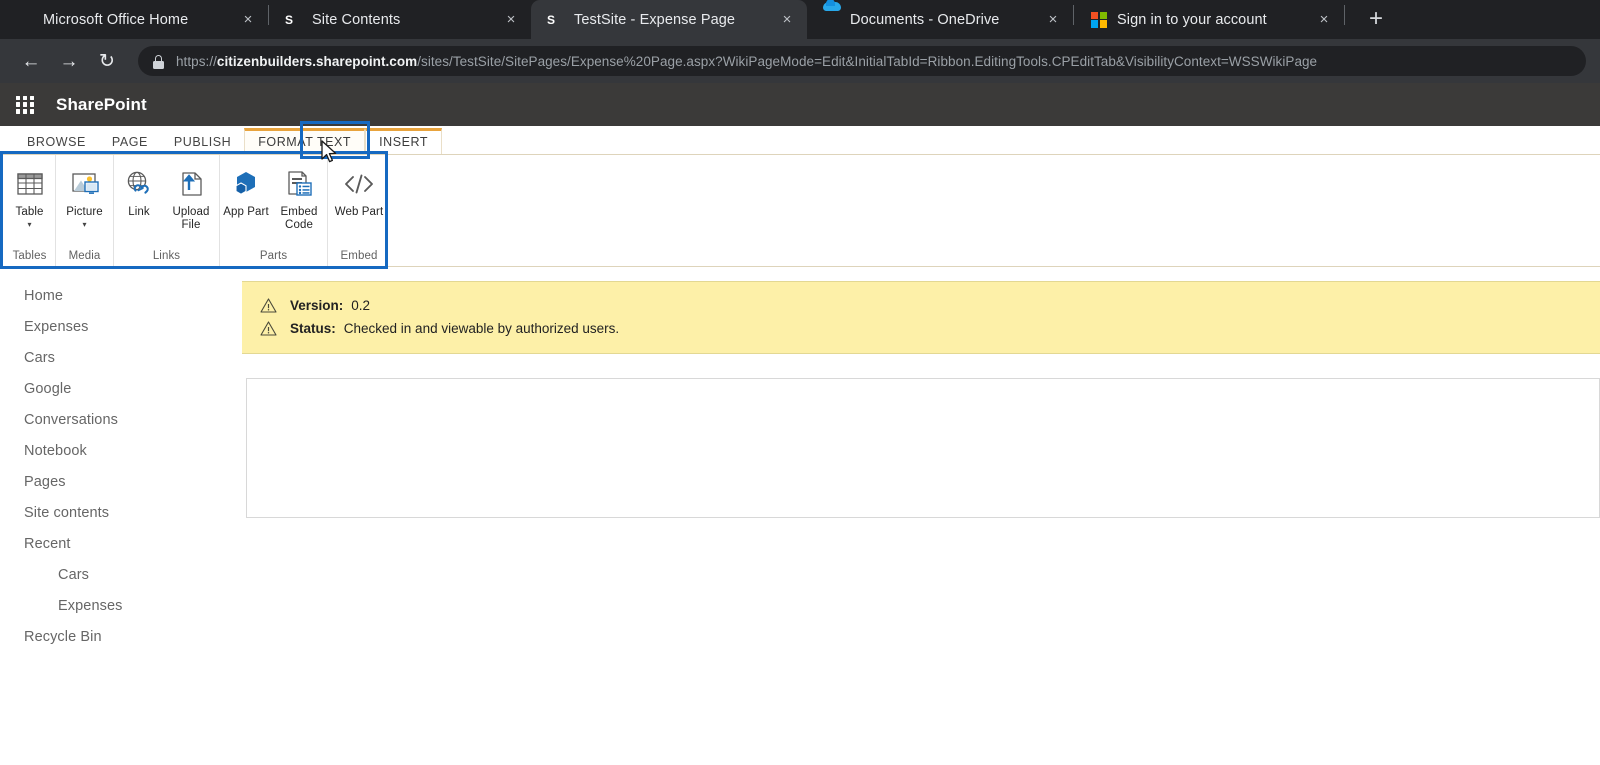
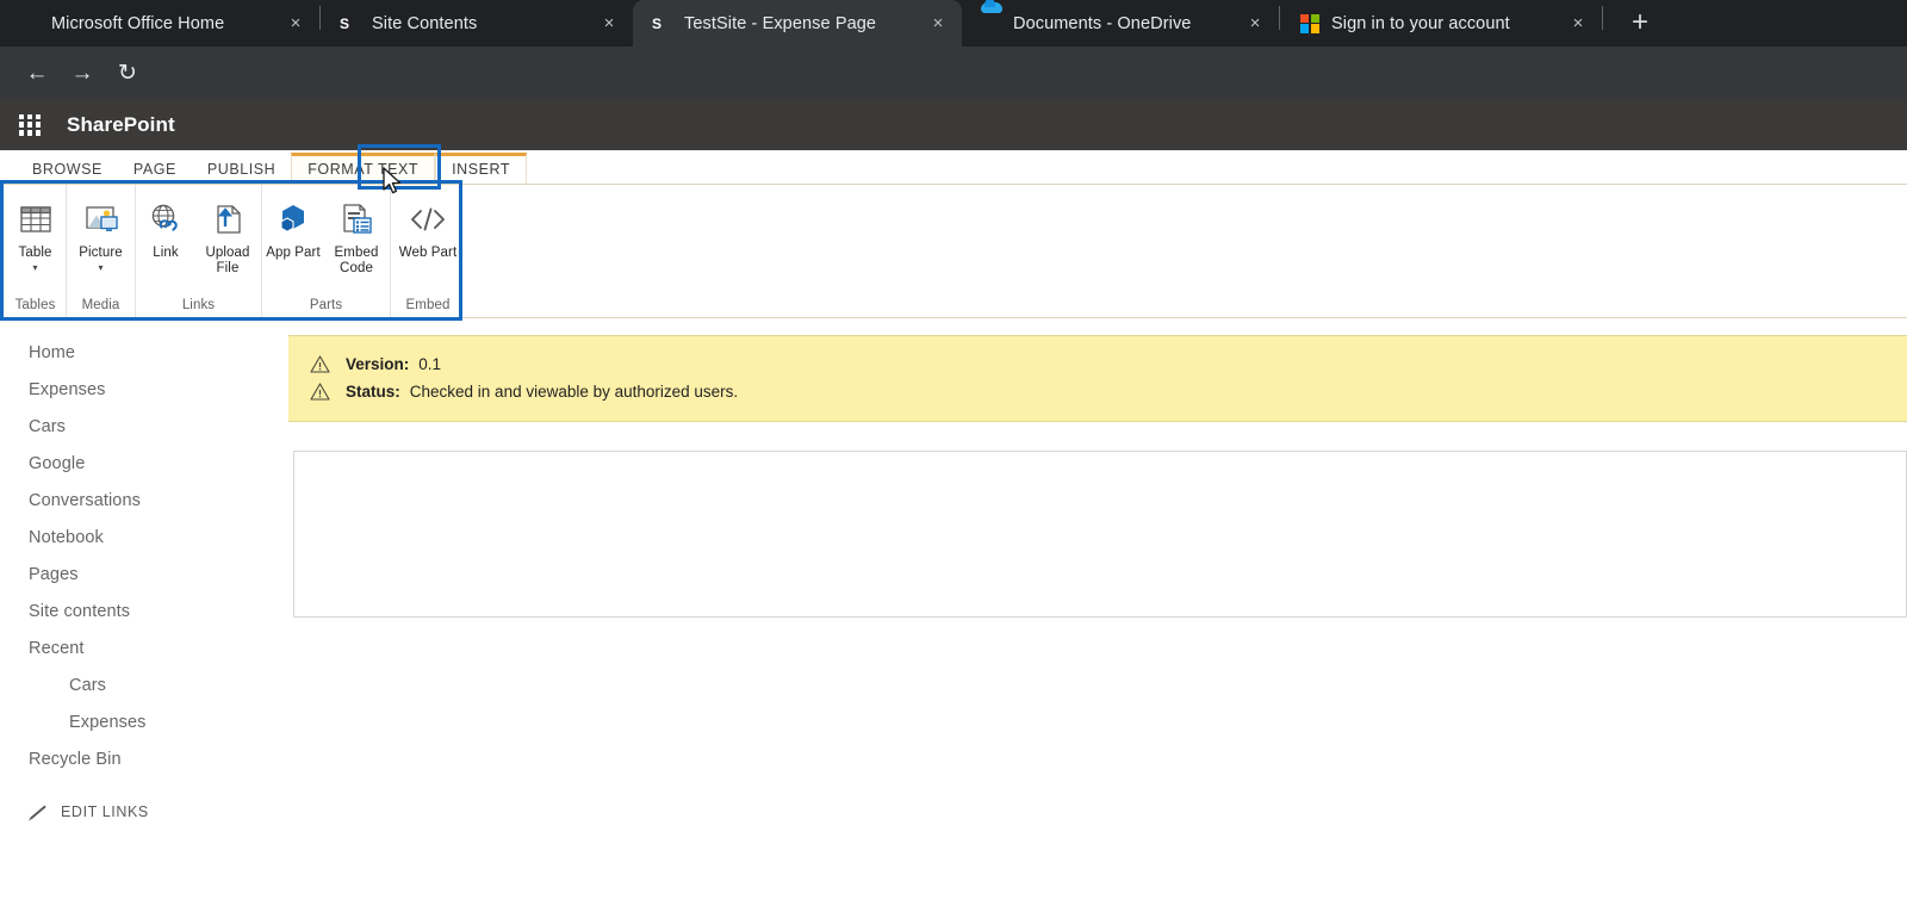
  Microsoft Office Home
  ×
  Site Contents
  ×
  TestSite - Expense Page
  ×
  Documents - OneDrive
  ×
  Sign in to your account
  ×
  +
  ←
  →
  ↻
- https://citizenbuilders.sharepoint.com/sites/TestSite/SitePages/Expense%20Page.aspx?WikiPageMode=Edit&InitialTabId=Ribbon.EditingTools.CPEditTab&VisibilityContext=WSSWikiPage
  SharePoint
  BROWSE
  PAGE
  PUBLISH
  FORMAT TEXT
  INSERT
  Table
  ▾
  Tables
  Picture
  ▾
  Media
  Link
  Upload File
  Links
  App Part
  Embed Code
  Parts
  Web Part
  Embed
  Home
  Expenses
  Cars
  Google
  Conversations
  Notebook
  Pages
  Site contents
  Recent
  Cars
  Expenses
  Recycle Bin
+ EDIT LINKS
  Version:
- 0.2
+ 0.1
  Status:
  Checked in and viewable by authorized users.
